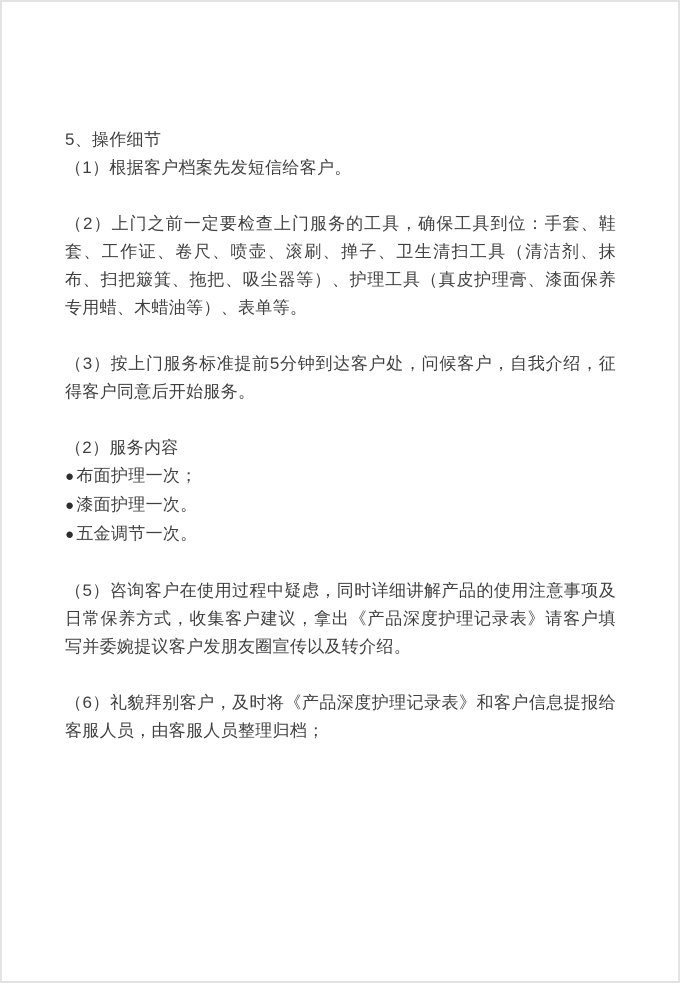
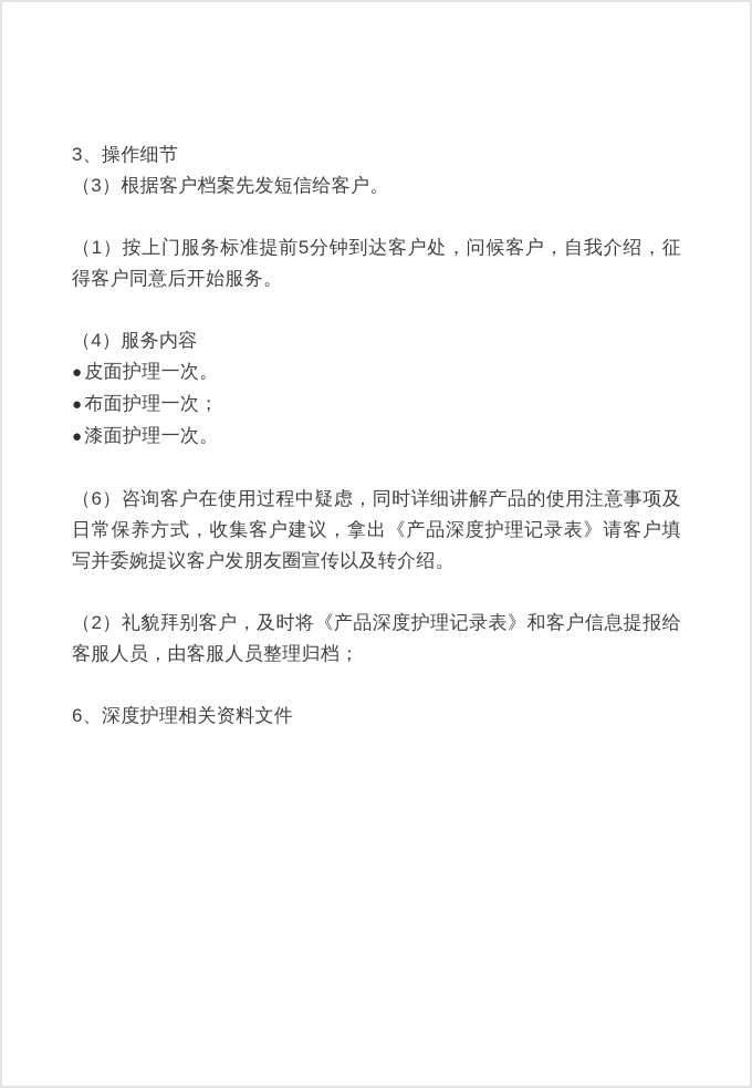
- 5、操作细节
+ 3、操作细节
- （1）根据客户档案先发短信给客户。
+ （3）根据客户档案先发短信给客户。
- （2）上门之前一定要检查上门服务的工具，确保工具到位：手套、鞋套、工作证、卷尺、喷壶、滚刷、掸子、卫生清扫工具（清洁剂、抹布、扫把簸箕、拖把、吸尘器等）、护理工具（真皮护理膏、漆面保养专用蜡、木蜡油等）、表单等。
- （3）按上门服务标准提前5分钟到达客户处，问候客户，自我介绍，征得客户同意后开始服务。
+ （1）按上门服务标准提前5分钟到达客户处，问候客户，自我介绍，征得客户同意后开始服务。
- （2）服务内容
+ （4）服务内容
+ ●皮面护理一次。
  ●布面护理一次；
  ●漆面护理一次。
- ●五金调节一次。
- （5）咨询客户在使用过程中疑虑，同时详细讲解产品的使用注意事项及日常保养方式，收集客户建议，拿出《产品深度护理记录表》请客户填写并委婉提议客户发朋友圈宣传以及转介绍。
+ （6）咨询客户在使用过程中疑虑，同时详细讲解产品的使用注意事项及日常保养方式，收集客户建议，拿出《产品深度护理记录表》请客户填写并委婉提议客户发朋友圈宣传以及转介绍。
- （6）礼貌拜别客户，及时将《产品深度护理记录表》和客户信息提报给客服人员，由客服人员整理归档；
+ （2）礼貌拜别客户，及时将《产品深度护理记录表》和客户信息提报给客服人员，由客服人员整理归档；
+ 6、深度护理相关资料文件
